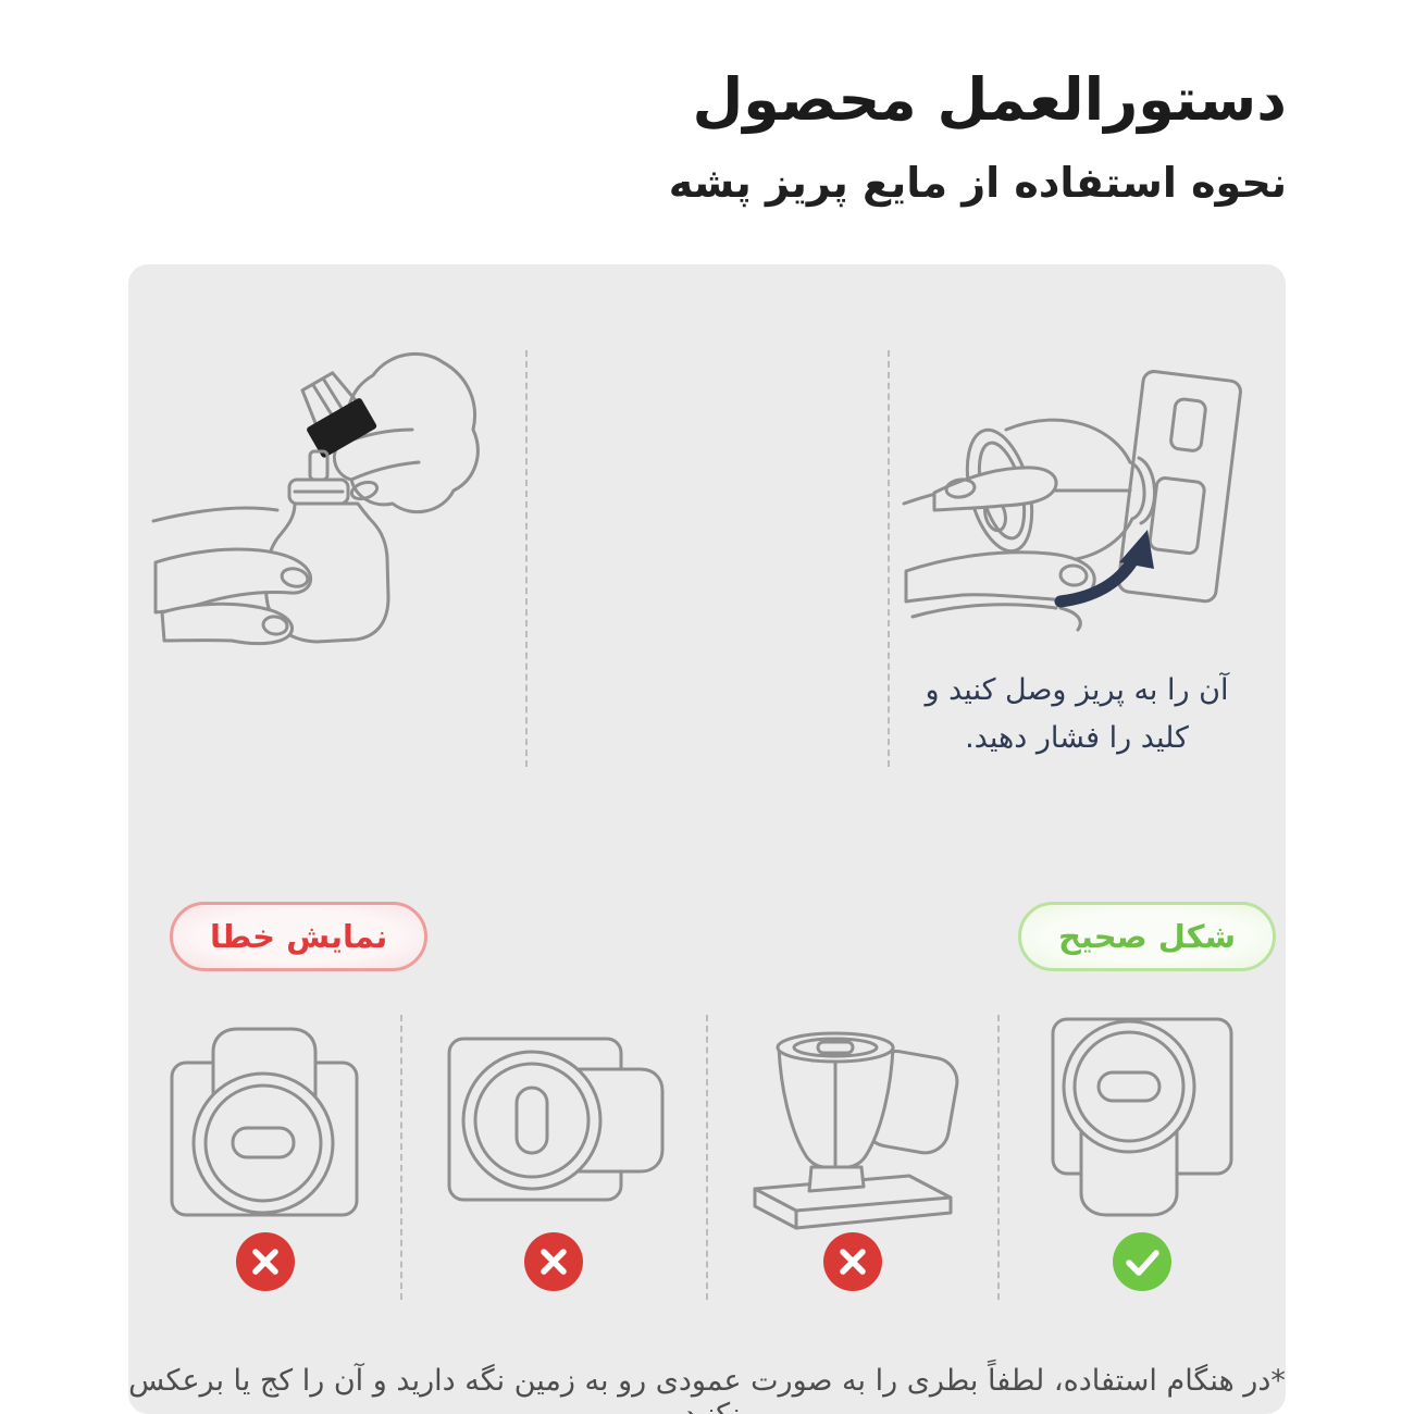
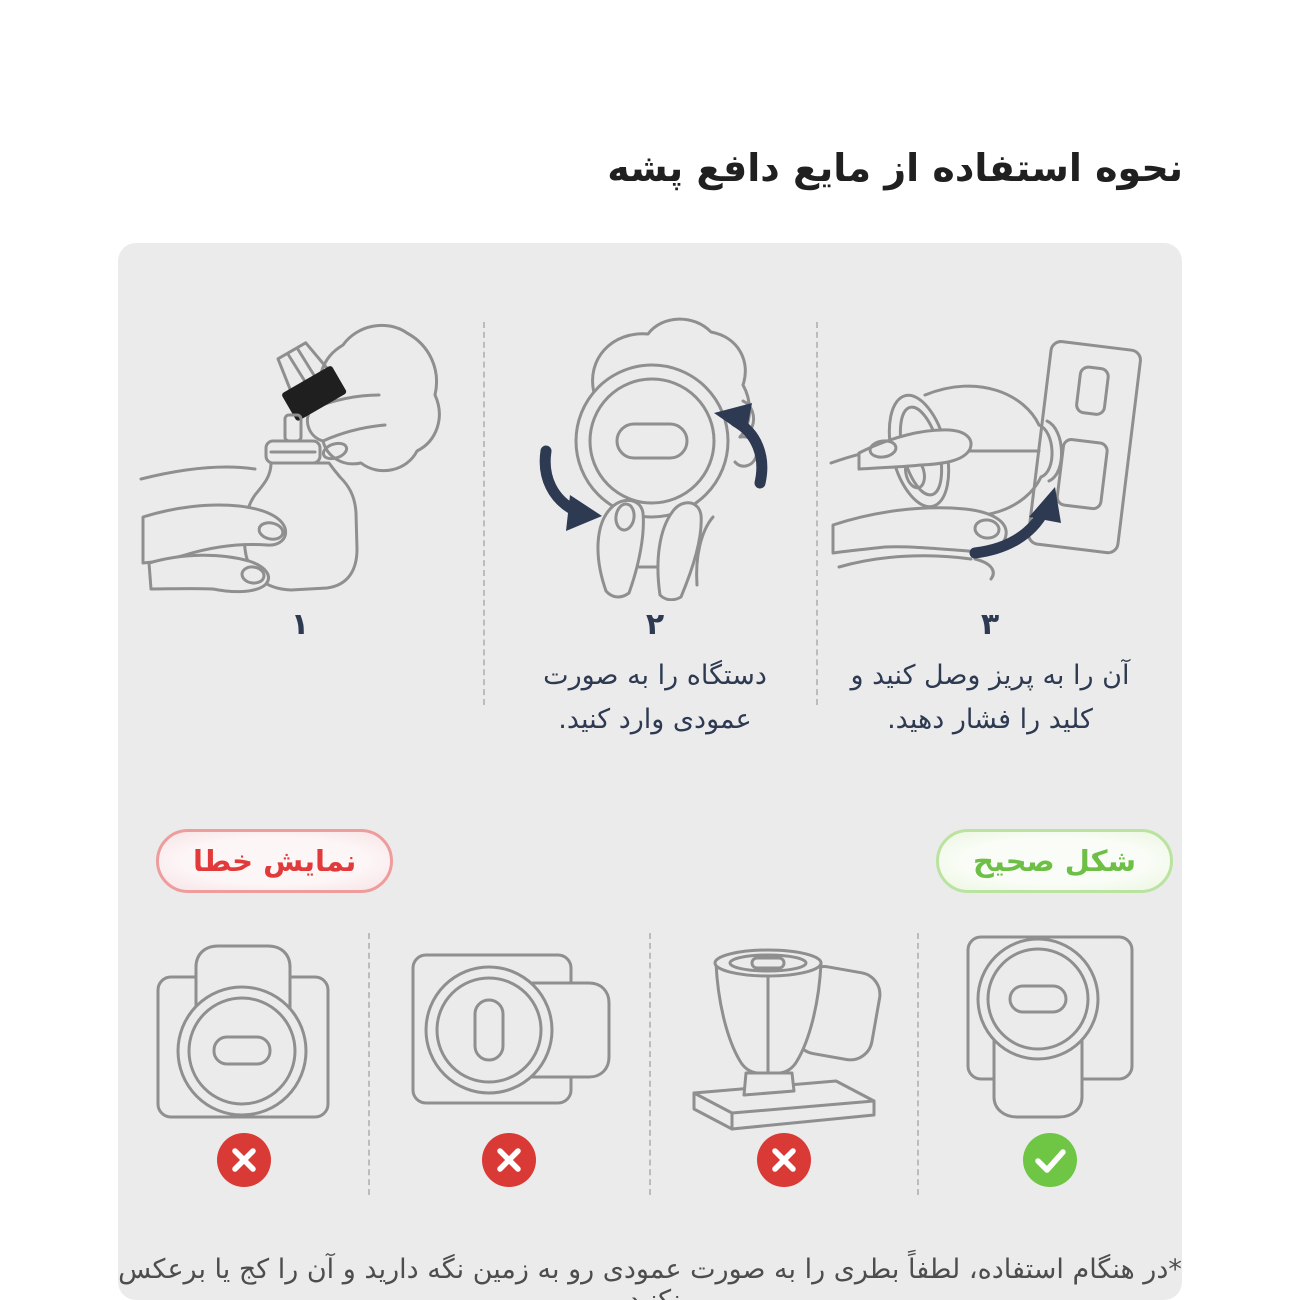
- دستورالعمل محصول
- نحوه استفاده از مایع پریز پشه
+ نحوه استفاده از مایع دافع پشه
+ ۱
+ ۲
+ دستگاه را به صورت عمودی وارد کنید.
+ ۳
  آن را به پریز وصل کنید و کلید را فشار دهید.
  نمایش خطا
  شکل صحیح
  *در هنگام استفاده، لطفاً بطری را به صورت عمودی رو به زمین نگه دارید و آن را کج یا برعکس
